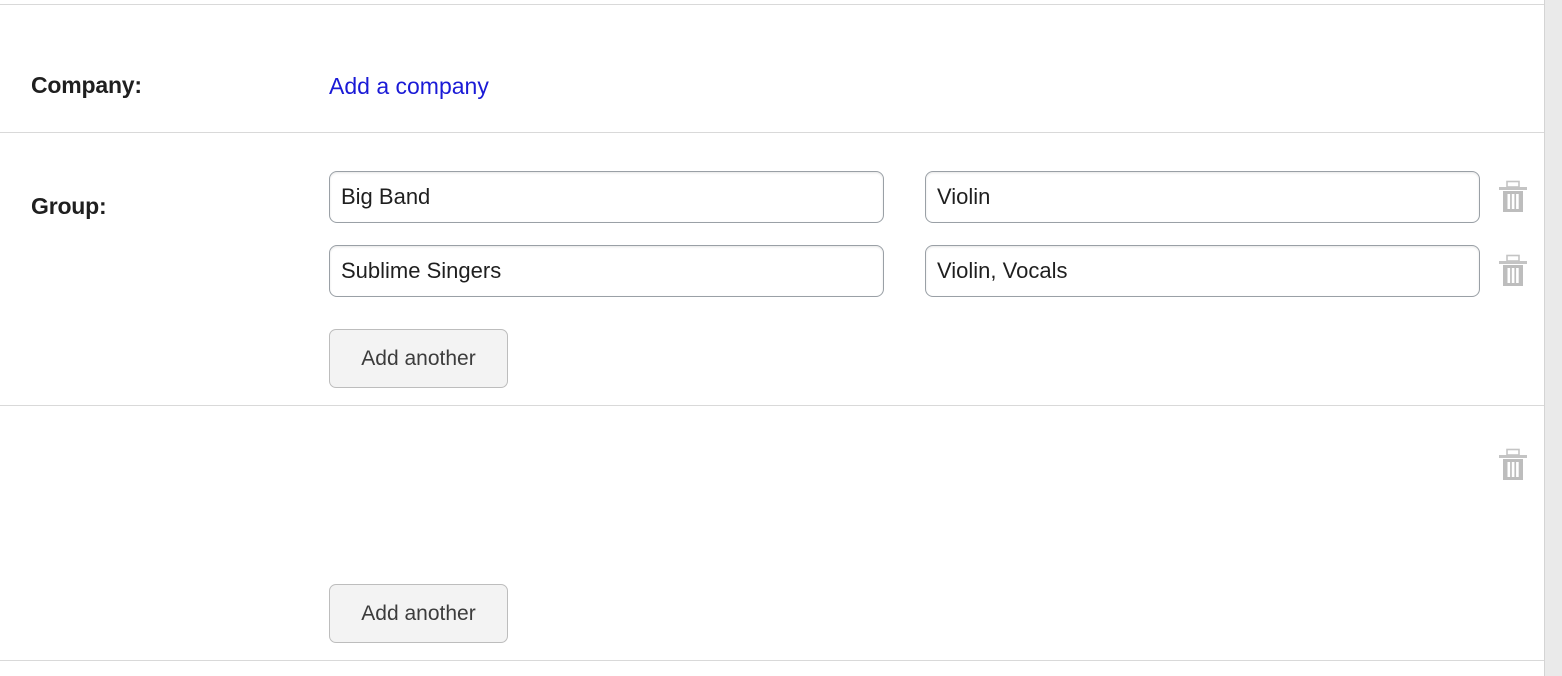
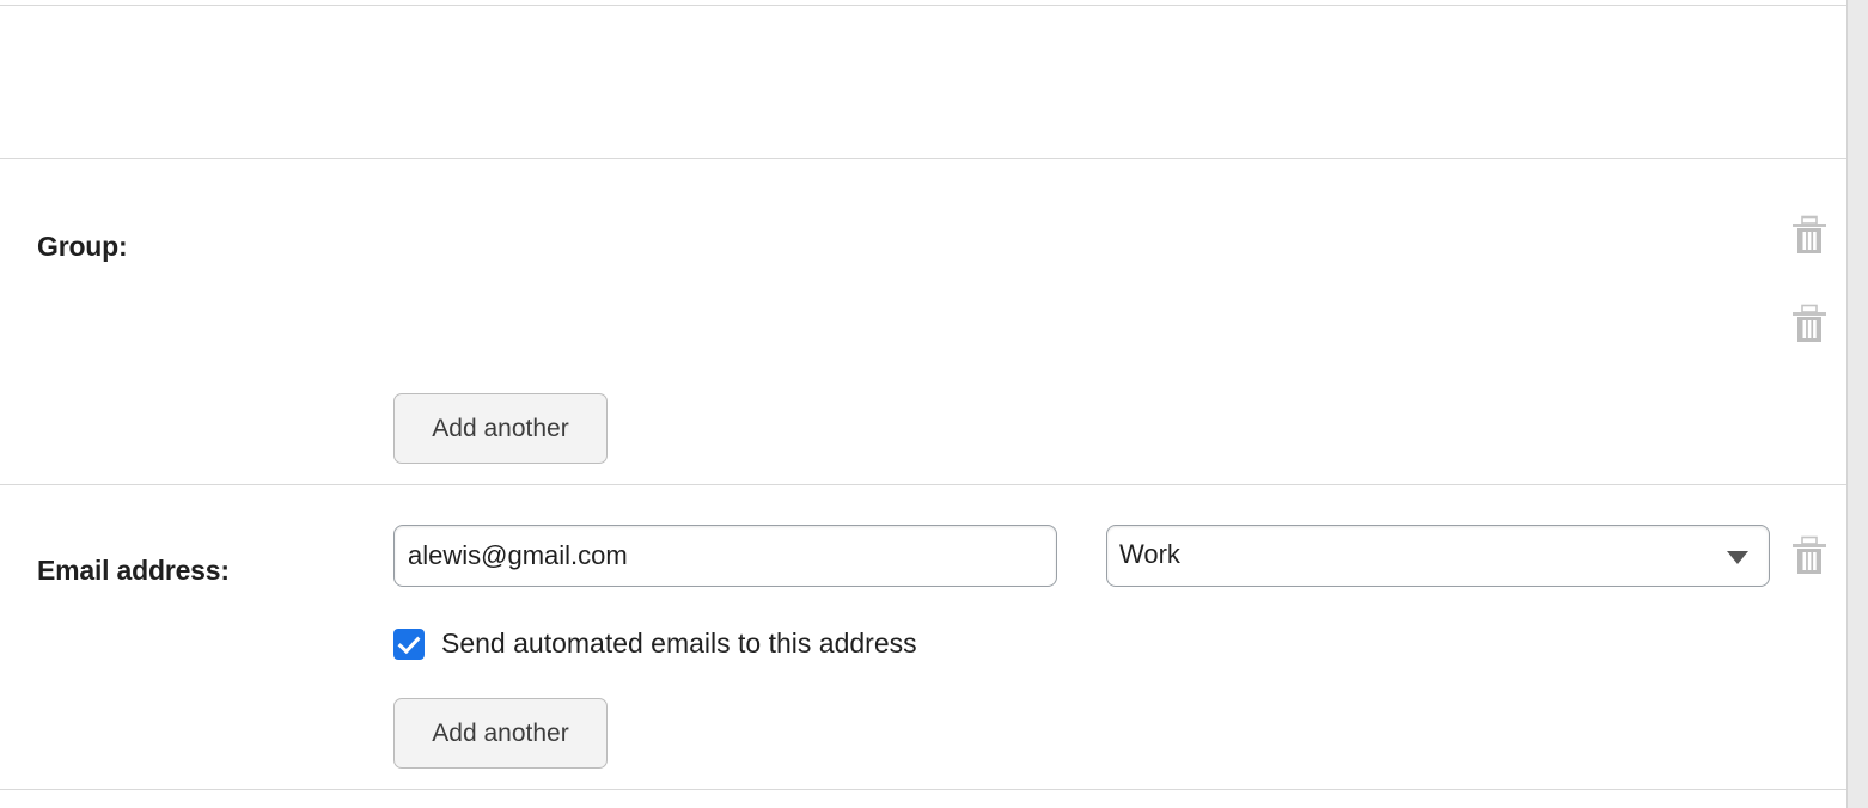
- Company:
- Add a company
  Group:
- Big Band
- Violin
- Sublime Singers
- Violin, Vocals
  Add another
+ Email address:
+ alewis@gmail.com
+ Work
+ Send automated emails to this address
  Add another
